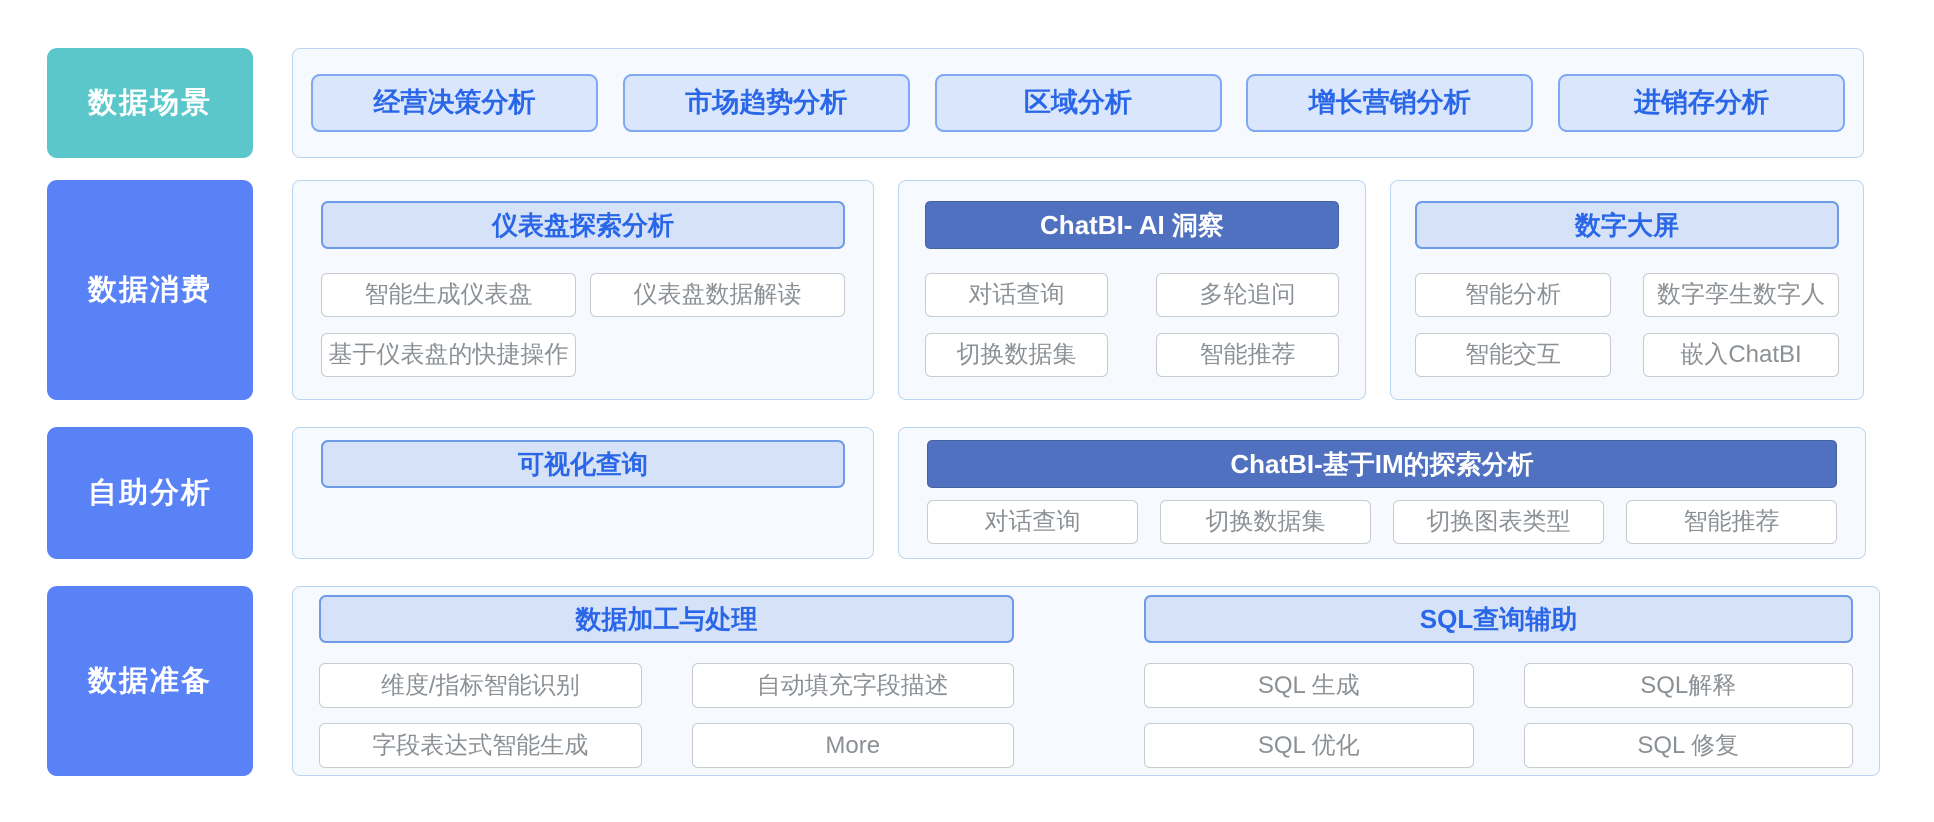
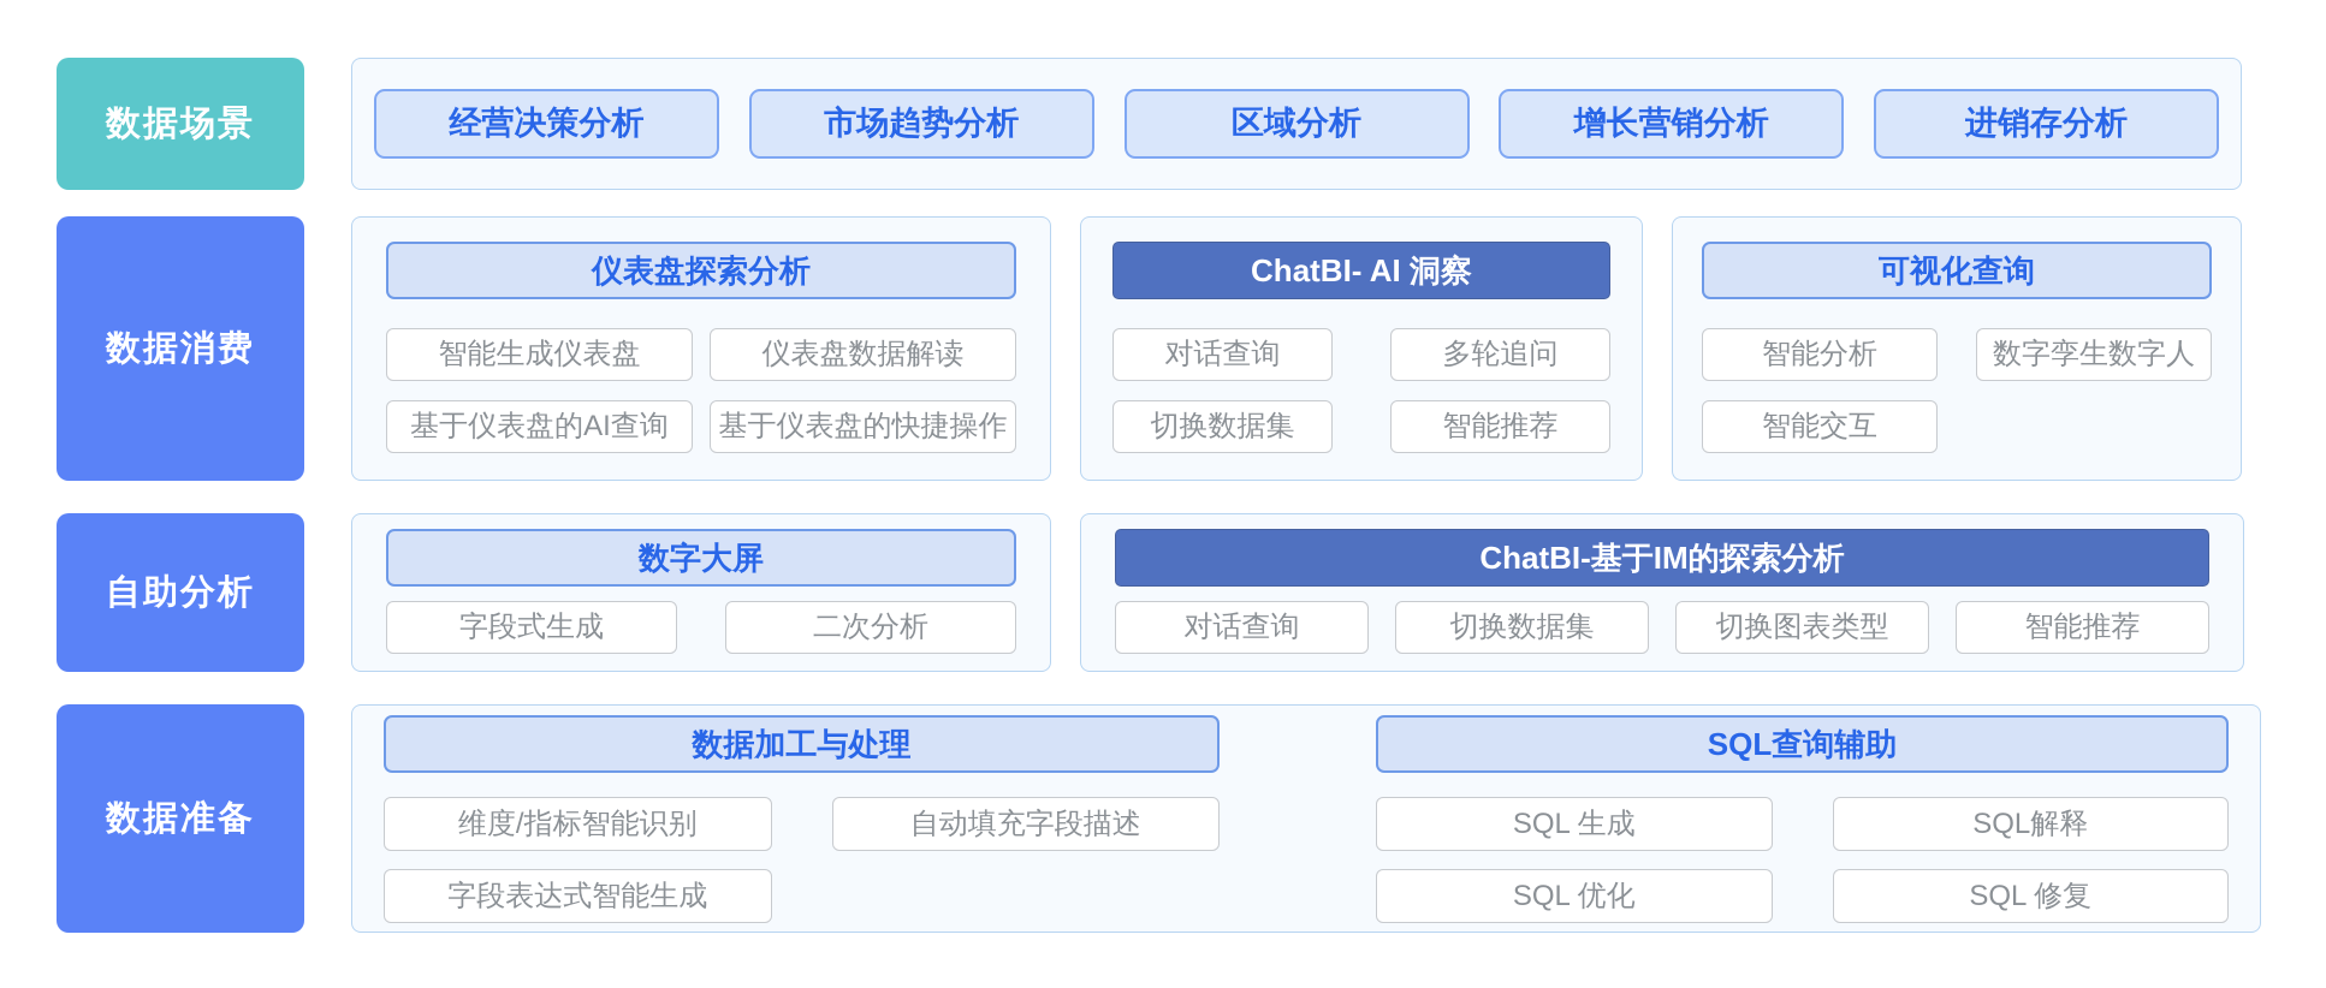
  数据场景
  经营决策分析
  市场趋势分析
  区域分析
  增长营销分析
  进销存分析
  数据消费
  仪表盘探索分析
  智能生成仪表盘
  仪表盘数据解读
+ 基于仪表盘的AI查询
  基于仪表盘的快捷操作
  ChatBI- AI 洞察
  对话查询
  多轮追问
  切换数据集
  智能推荐
- 数字大屏
+ 可视化查询
  智能分析
  数字孪生数字人
  智能交互
- 嵌入ChatBI
  自助分析
- 可视化查询
+ 数字大屏
+ 字段式生成
+ 二次分析
  ChatBI-基于IM的探索分析
  对话查询
  切换数据集
  切换图表类型
  智能推荐
  数据准备
  数据加工与处理
  维度/指标智能识别
  自动填充字段描述
  字段表达式智能生成
- More
  SQL查询辅助
  SQL 生成
  SQL解释
  SQL 优化
  SQL 修复
